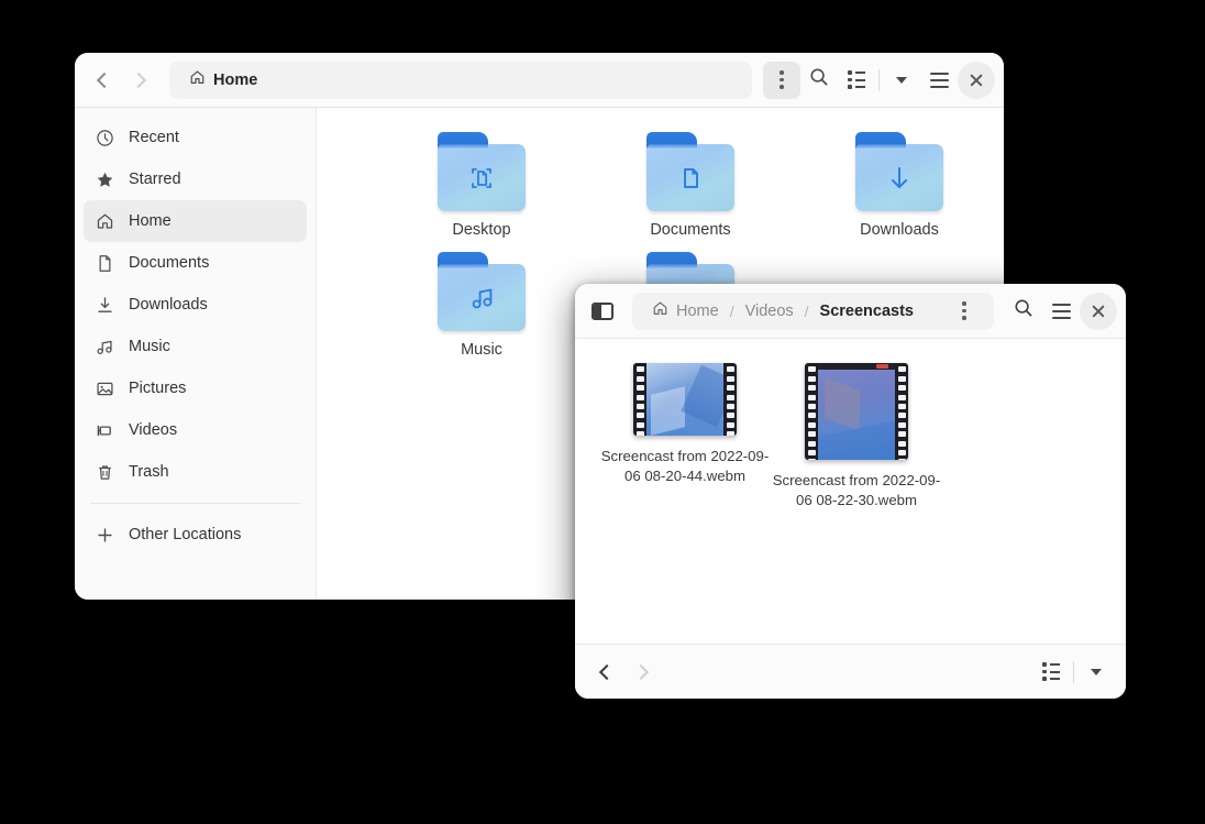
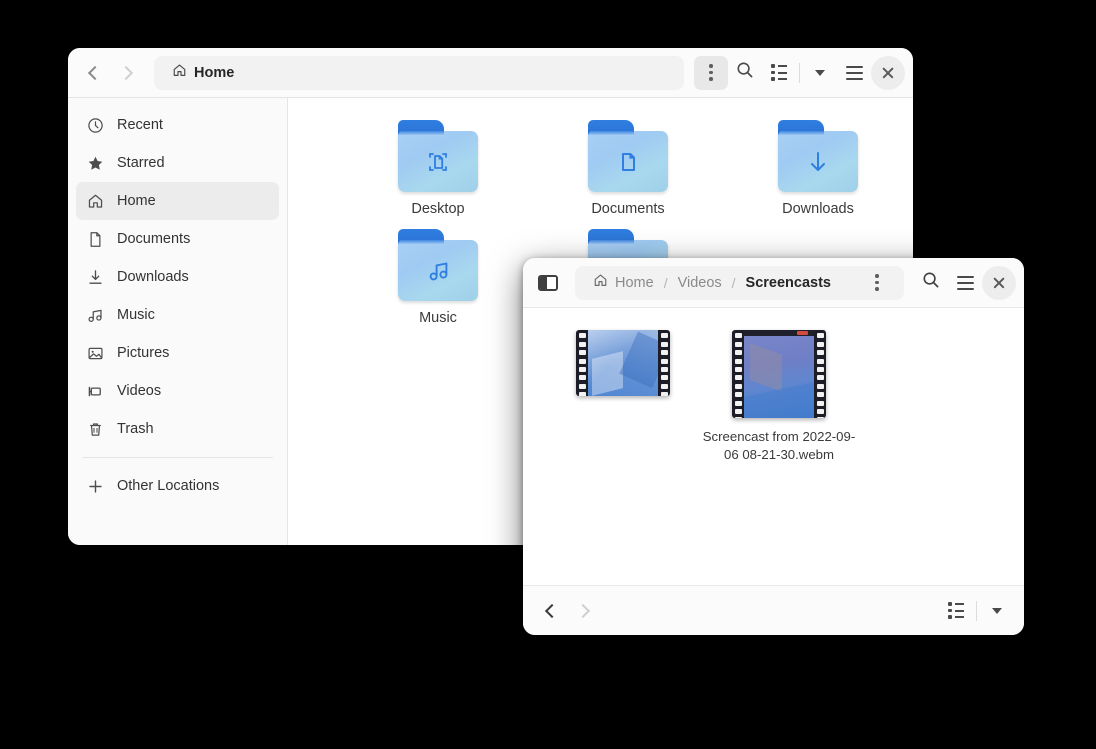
  Home
  Recent
  Starred
  Home
  Documents
  Downloads
  Music
  Pictures
  Videos
  Trash
  Other Locations
  Desktop
  Documents
  Downloads
  Music
  Home
  /
  Videos
  /
  Screencasts
- Screencast from 2022-09-06 08-20-44.webm
- Screencast from 2022-09-06 08-22-30.webm
+ Screencast from 2022-09-06 08-21-30.webm
